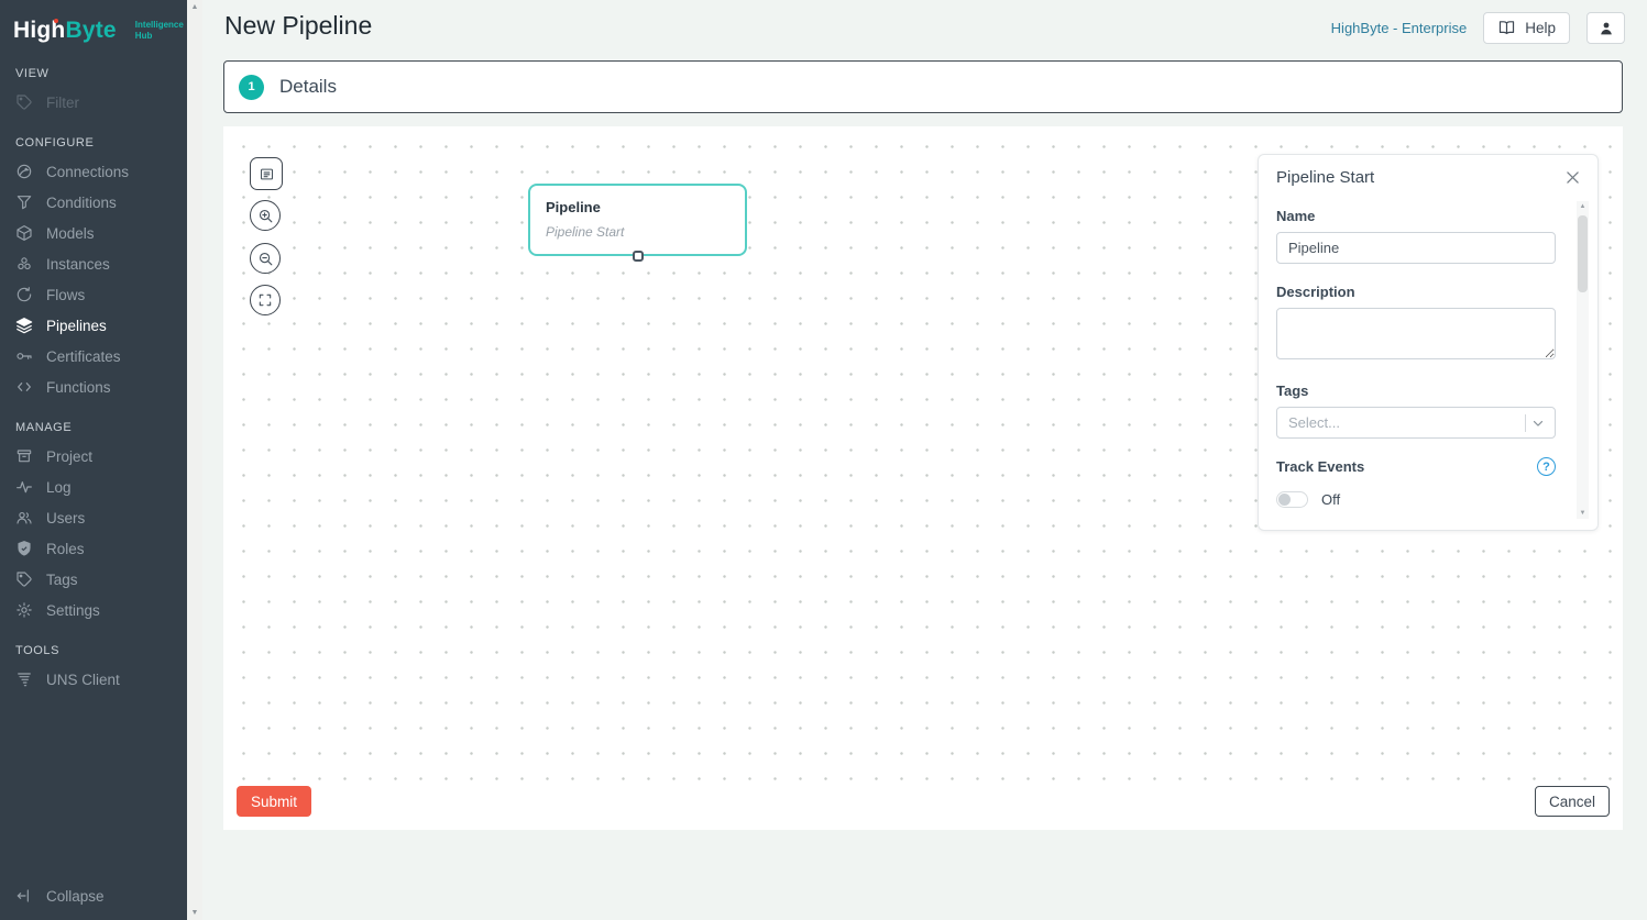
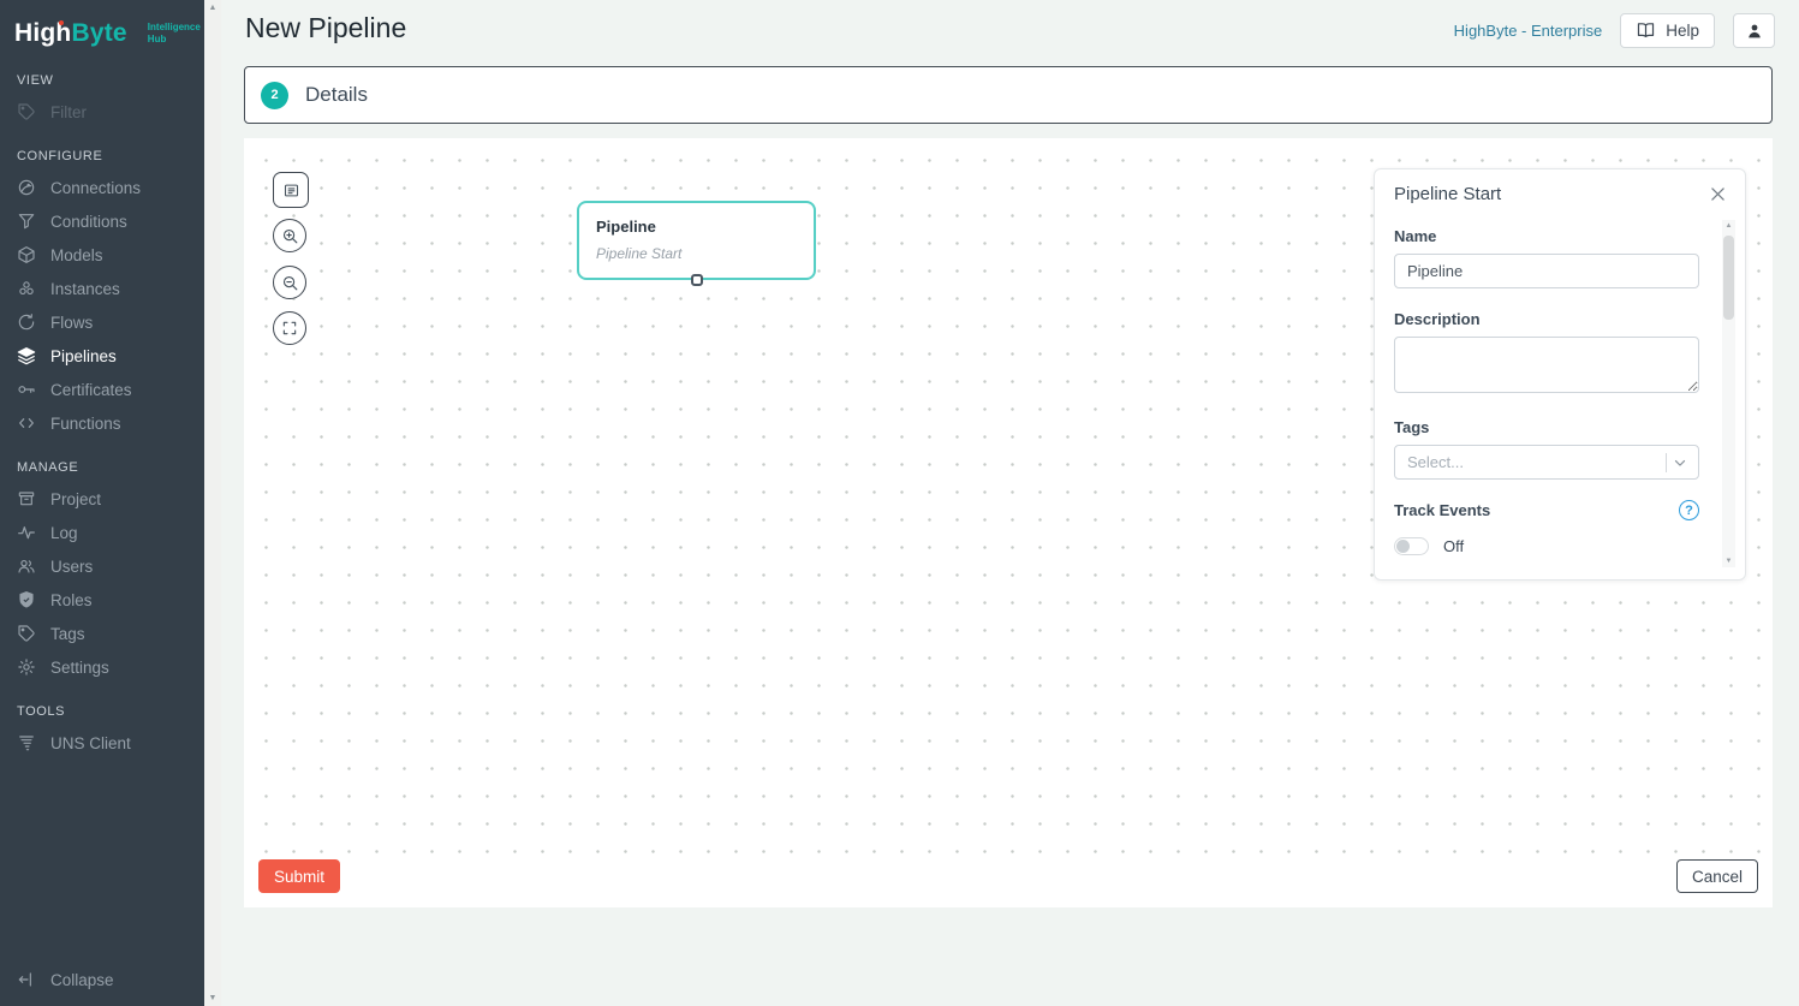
  HighByte
  Intelligence
  Hub
  VIEW
  Filter
  CONFIGURE
  Connections
  Conditions
  Models
  Instances
  Flows
  Pipelines
  Certificates
  Functions
  MANAGE
  Project
  Log
  Users
  Roles
  Tags
  Settings
  TOOLS
  UNS Client
  Collapse
  New Pipeline
  HighByte - Enterprise
  Help
- 1
+ 2
  Details
  Pipeline
  Pipeline Start
  Pipeline Start
  Name
  Pipeline
  Description
  Tags
  Select...
  Track Events
  ?
  Off
  Submit
  Cancel
